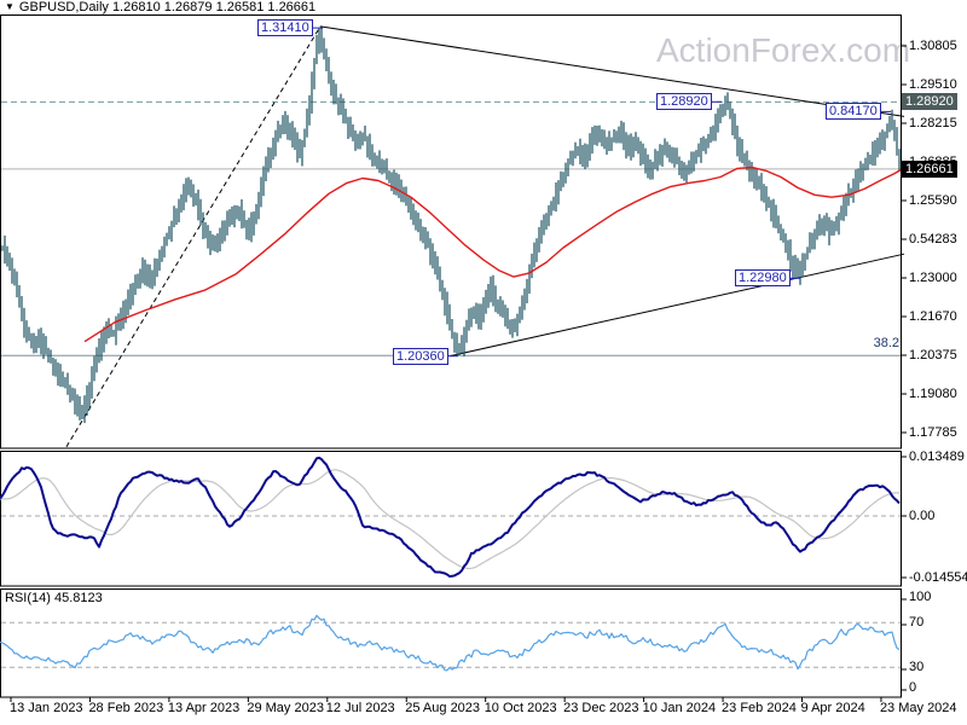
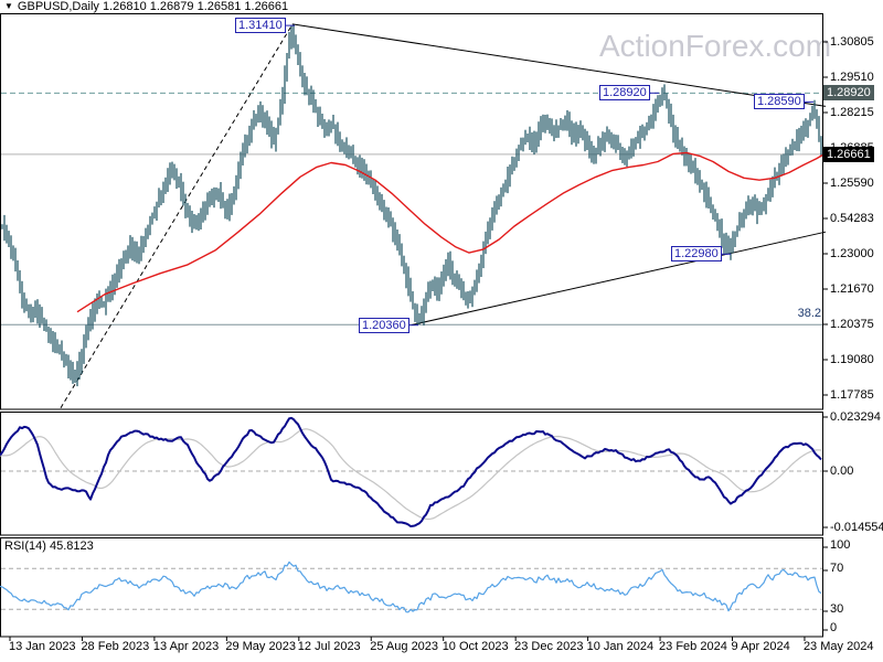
  ActionForex.com
  ▼ GBPUSD,Daily 1.26810 1.26879 1.26581 1.26661
  RSI(14) 45.8123
  1.31410
  1.28920
- 0.84170
+ 1.28590
  1.22980
  1.20360
  1.28920
  1.26661
  38.2
  1.30805
  1.29510
  1.28215
  1.25590
  0.54283
  1.23000
  1.21670
  1.20375
  1.19080
  1.17785
- 0.013489
+ 0.023294
  0.00
  -0.014554
  100
  70
  30
  0
  13 Jan 2023
  28 Feb 2023
  13 Apr 2023
  29 May 2023
  12 Jul 2023
  25 Aug 2023
  10 Oct 2023
  23 Dec 2023
  10 Jan 2024
  23 Feb 2024
  9 Apr 2024
  23 May 2024
